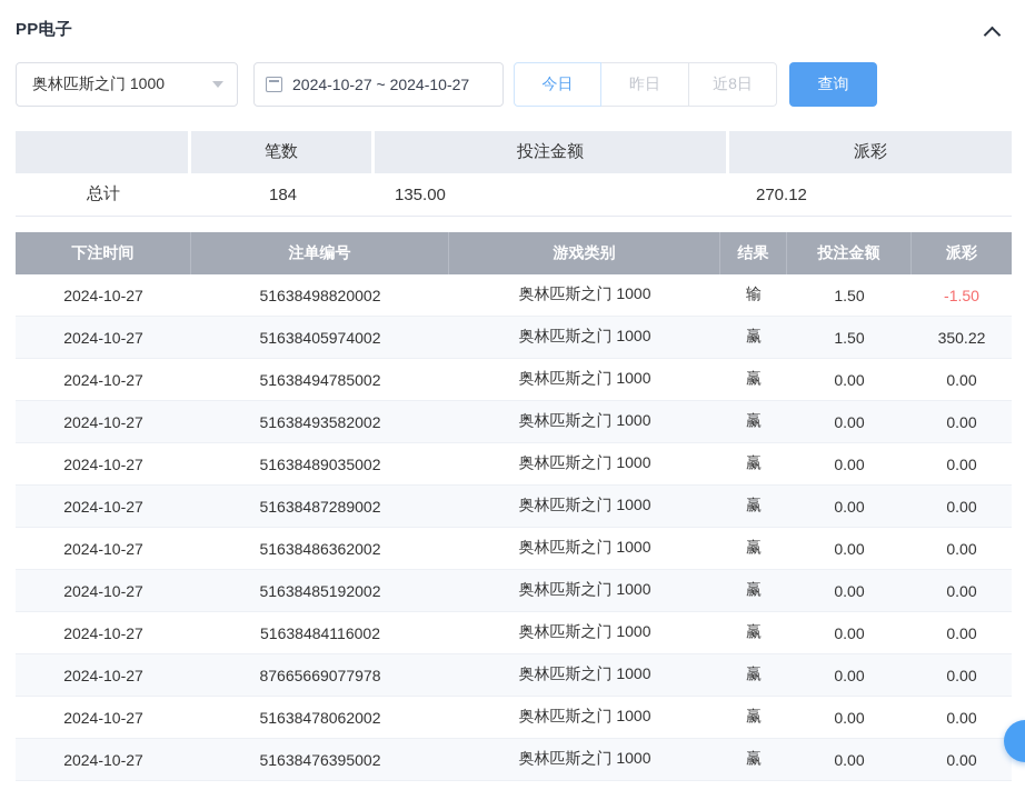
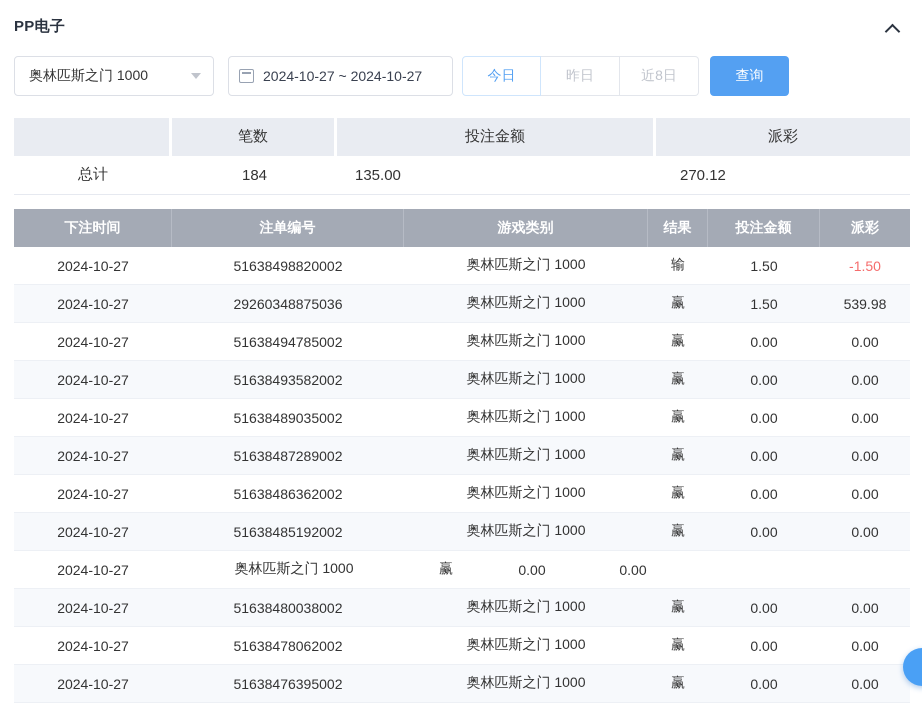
  PP电子
  奥林匹斯之门 1000
  2024-10-27 ~ 2024-10-27
  今日
  昨日
  近8日
  查询
  笔数
  投注金额
  派彩
  总计
  184
  135.00
  270.12
  下注时间
  注单编号
  游戏类别
  结果
  投注金额
  派彩
  2024-10-27
  51638498820002
  奥林匹斯之门 1000
  输
  1.50
  -1.50
  2024-10-27
- 51638405974002
+ 29260348875036
  奥林匹斯之门 1000
  赢
  1.50
- 350.22
+ 539.98
  2024-10-27
  51638494785002
  奥林匹斯之门 1000
  赢
  0.00
  0.00
  2024-10-27
  51638493582002
  奥林匹斯之门 1000
  赢
  0.00
  0.00
  2024-10-27
  51638489035002
  奥林匹斯之门 1000
  赢
  0.00
  0.00
  2024-10-27
  51638487289002
  奥林匹斯之门 1000
  赢
  0.00
  0.00
  2024-10-27
  51638486362002
  奥林匹斯之门 1000
  赢
  0.00
  0.00
  2024-10-27
  51638485192002
  奥林匹斯之门 1000
  赢
  0.00
  0.00
  2024-10-27
- 51638484116002
  奥林匹斯之门 1000
  赢
  0.00
  0.00
  2024-10-27
- 87665669077978
+ 51638480038002
  奥林匹斯之门 1000
  赢
  0.00
  0.00
  2024-10-27
  51638478062002
  奥林匹斯之门 1000
  赢
  0.00
  0.00
  2024-10-27
  51638476395002
  奥林匹斯之门 1000
  赢
  0.00
  0.00
